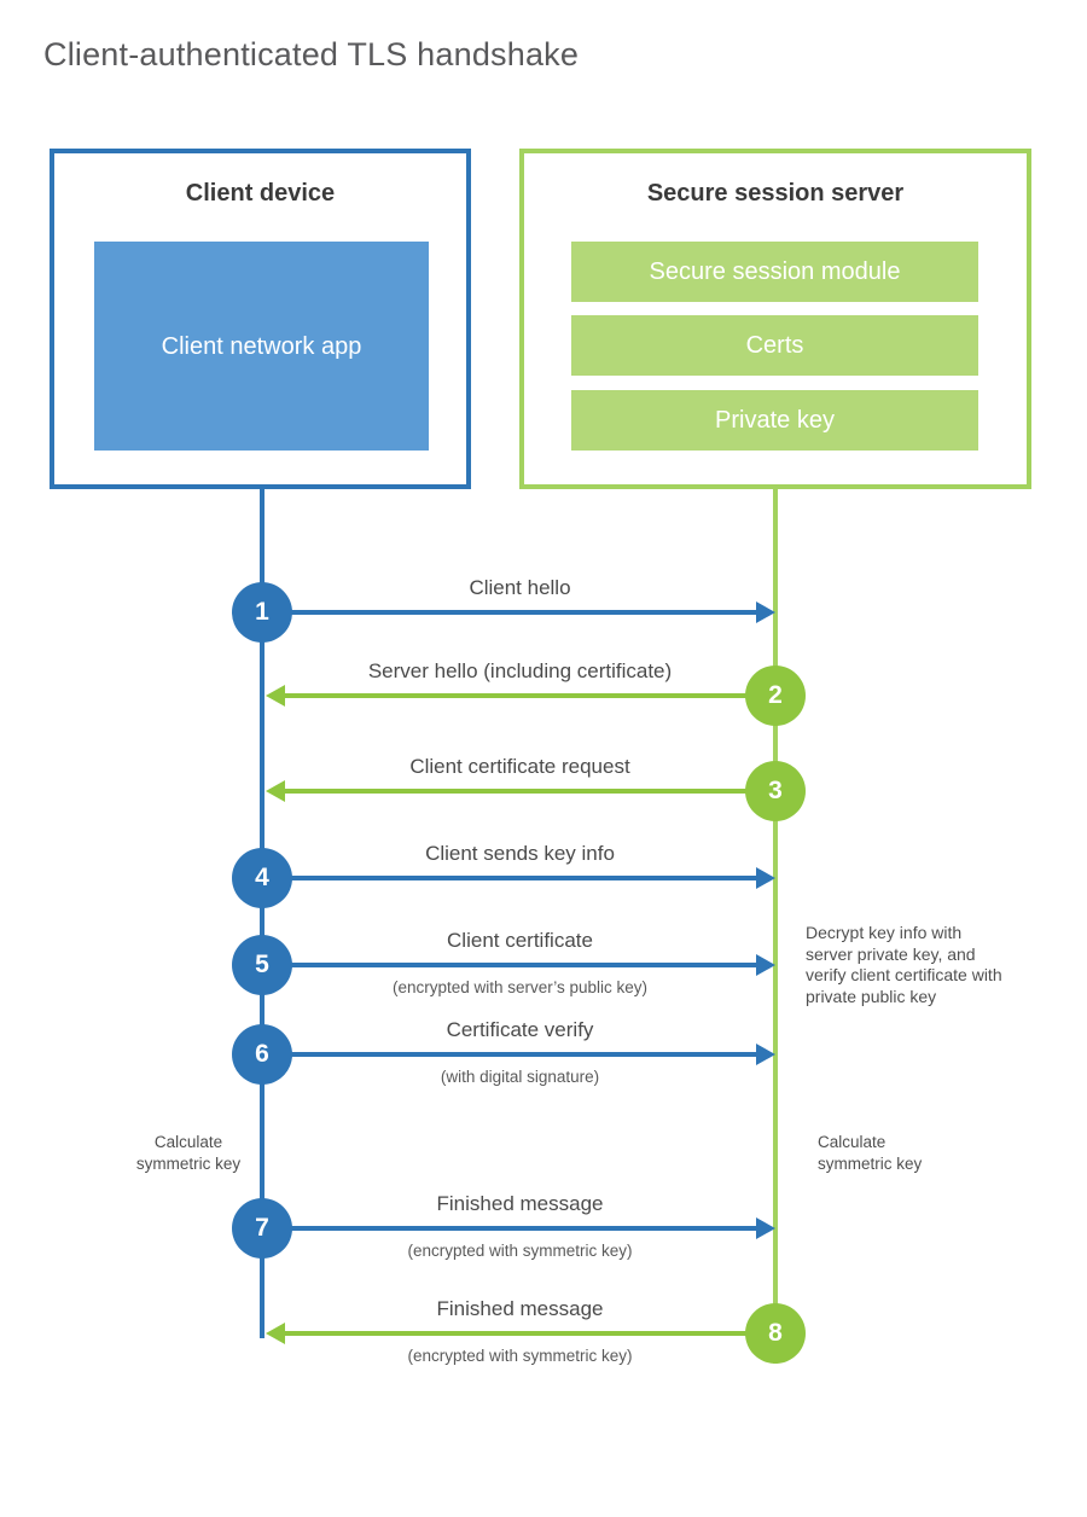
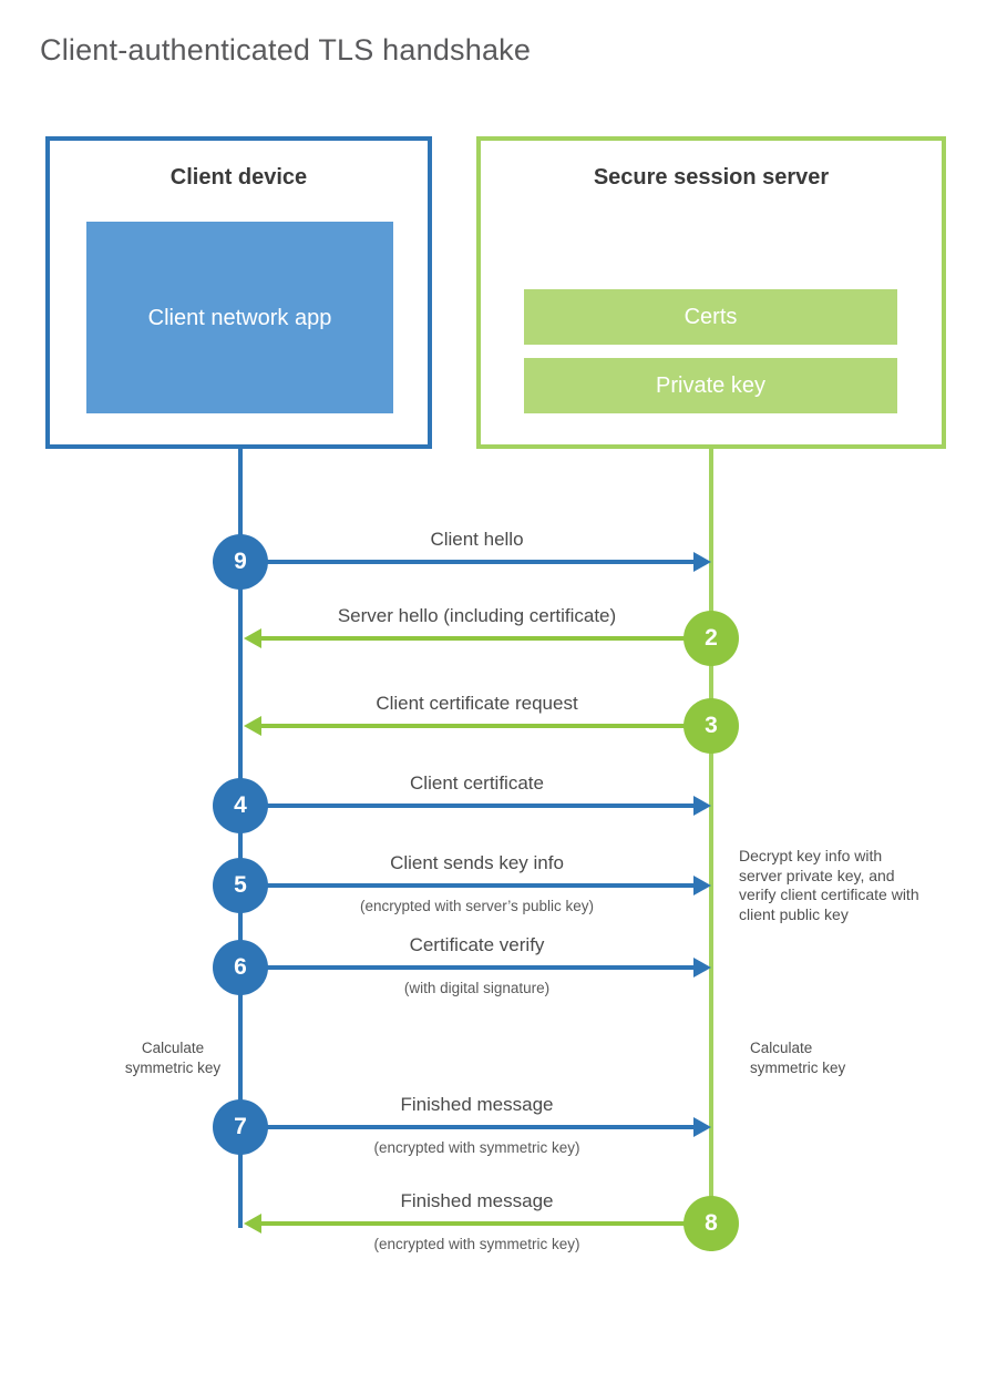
  Client-authenticated TLS handshake
  Client device
  Client network app
  Secure session server
- Secure session module
  Certs
  Private key
  Client hello
- 1
+ 9
  Server hello (including certificate)
  2
  Client certificate request
  3
- Client sends key info
+ Client certificate
  4
- Client certificate
+ Client sends key info
  5
  (encrypted with server’s public key)
  Certificate verify
  6
  (with digital signature)
  Finished message
  7
  (encrypted with symmetric key)
  Finished message
  8
  (encrypted with symmetric key)
- Decrypt key info with server private key, and verify client certificate with private public key
+ Decrypt key info with server private key, and verify client certificate with client public key
  Calculate symmetric key
  Calculate symmetric key
